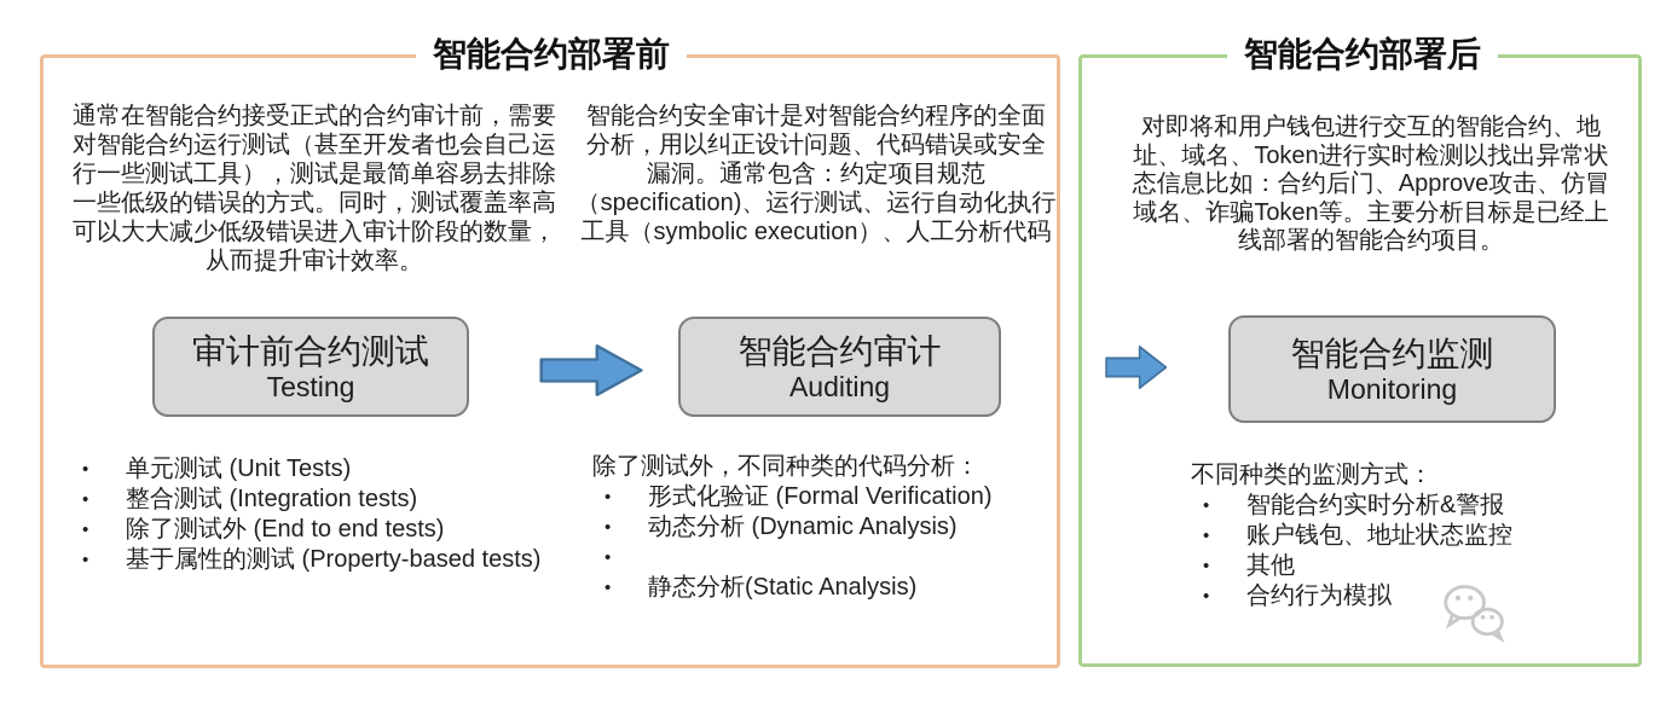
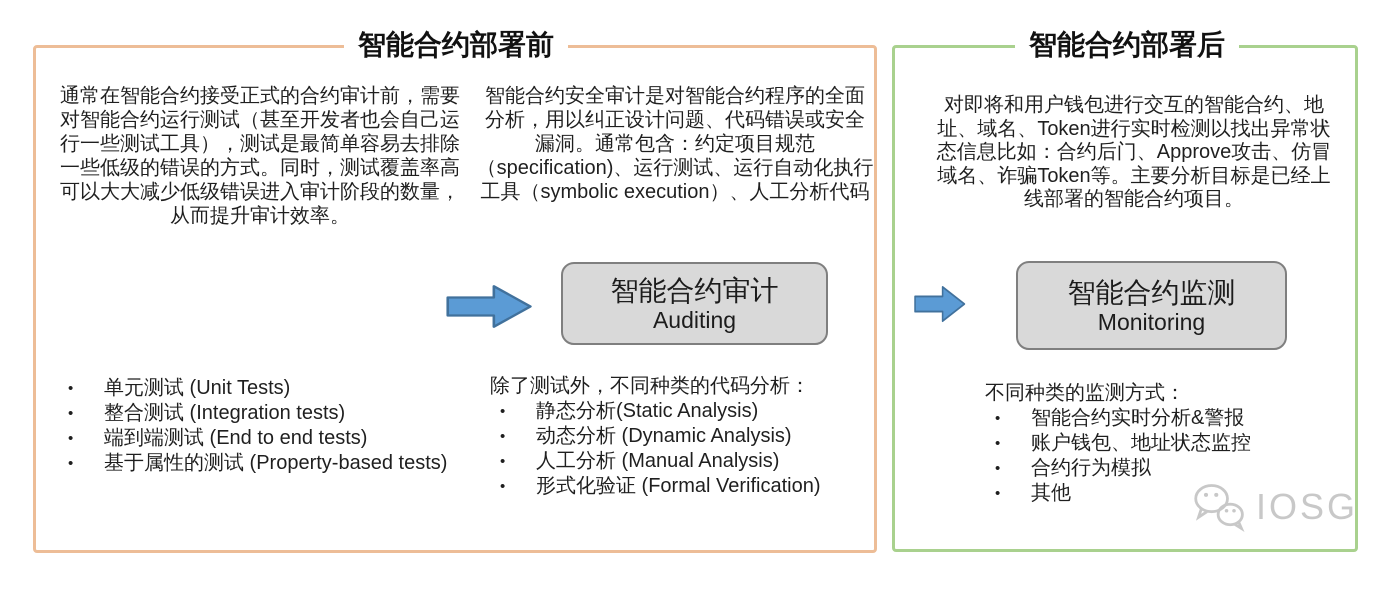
  智能合约部署前
  智能合约部署后
  通常在智能合约接受正式的合约审计前，需要对智能合约运行测试（甚至开发者也会自己运行一些测试工具），测试是最简单容易去排除一些低级的错误的方式。同时，测试覆盖率高可以大大减少低级错误进入审计阶段的数量，从而提升审计效率。
  智能合约安全审计是对智能合约程序的全面分析，用以纠正设计问题、代码错误或安全漏洞。通常包含：约定项目规范（specification)、运行测试、运行自动化执行工具（symbolic execution）、人工分析代码
  对即将和用户钱包进行交互的智能合约、地址、域名、Token进行实时检测以找出异常状态信息比如：合约后门、Approve攻击、仿冒域名、诈骗Token等。主要分析目标是已经上线部署的智能合约项目。
- 审计前合约测试
- Testing
  智能合约审计
  Auditing
  智能合约监测
  Monitoring
  •
  单元测试 (Unit Tests)
  •
  整合测试 (Integration tests)
  •
- 除了测试外 (End to end tests)
+ 端到端测试 (End to end tests)
  •
  基于属性的测试 (Property-based tests)
  除了测试外，不同种类的代码分析：
  •
- 形式化验证 (Formal Verification)
+ 静态分析(Static Analysis)
  •
  动态分析 (Dynamic Analysis)
  •
+ 人工分析 (Manual Analysis)
  •
- 静态分析(Static Analysis)
+ 形式化验证 (Formal Verification)
  不同种类的监测方式：
  •
  智能合约实时分析&警报
  •
  账户钱包、地址状态监控
  •
- 其他
+ 合约行为模拟
  •
- 合约行为模拟
+ 其他
+ IOSG
